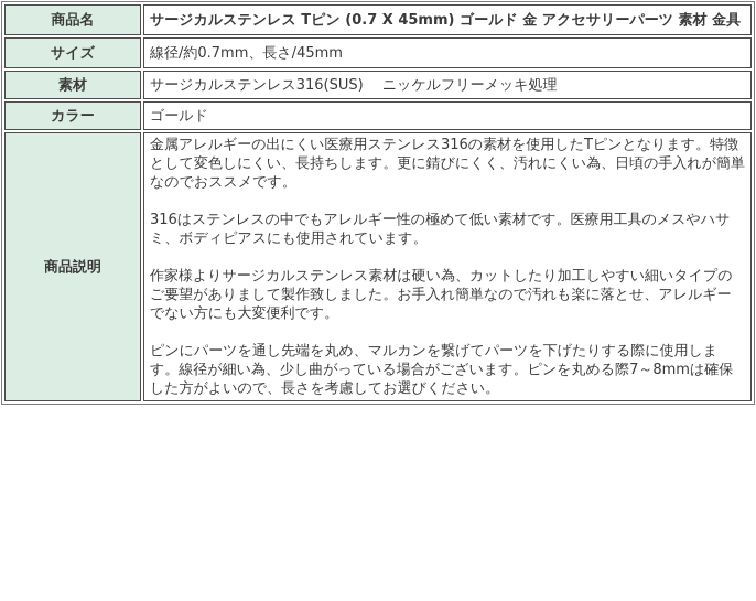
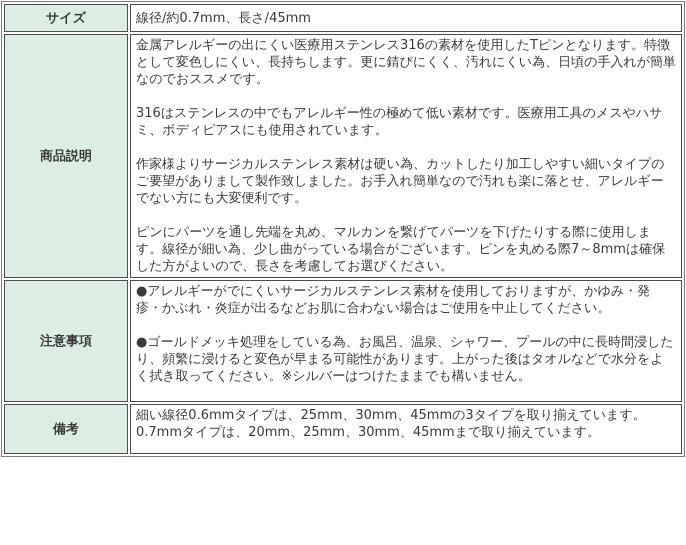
- 商品名	サージカルステンレス Tピン (0.7 X 45mm) ゴールド 金 アクセサリーパーツ 素材 金具
  サイズ	線径/約0.7mm、長さ/45mm
- 素材	サージカルステンレス316(SUS) ニッケルフリーメッキ処理
- カラー	ゴールド
  商品説明	金属アレルギーの出にくい医療用ステンレス316の素材を使用したTピンとなります。特徴として変色しにくい、長持ちします。更に錆びにくく、汚れにくい為、日頃の手入れが簡単なのでおススメです。 316はステンレスの中でもアレルギー性の極めて低い素材です。医療用工具のメスやハサミ、ボディピアスにも使用されています。 作家様よりサージカルステンレス素材は硬い為、カットしたり加工しやすい細いタイプのご要望がありまして製作致しました。お手入れ簡単なので汚れも楽に落とせ、アレルギーでない方にも大変便利です。 ピンにパーツを通し先端を丸め、マルカンを繋げてパーツを下げたりする際に使用します。線径が細い為、少し曲がっている場合がございます。ピンを丸める際7～8mmは確保した方がよいので、長さを考慮してお選びください。
+ 注意事項	●アレルギーがでにくいサージカルステンレス素材を使用しておりますが、かゆみ・発疹・かぶれ・炎症が出るなどお肌に合わない場合はご使用を中止してください。 ●ゴールドメッキ処理をしている為、お風呂、温泉、シャワー、プールの中に長時間浸したり、頻繁に浸けると変色が早まる可能性があります。上がった後はタオルなどで水分をよく拭き取ってください。※シルバーはつけたままでも構いません。
+ 備考	細い線径0.6mmタイプは、25mm、30mm、45mmの3タイプを取り揃えています。0.7mmタイプは、20mm、25mm、30mm、45mmまで取り揃えています。
